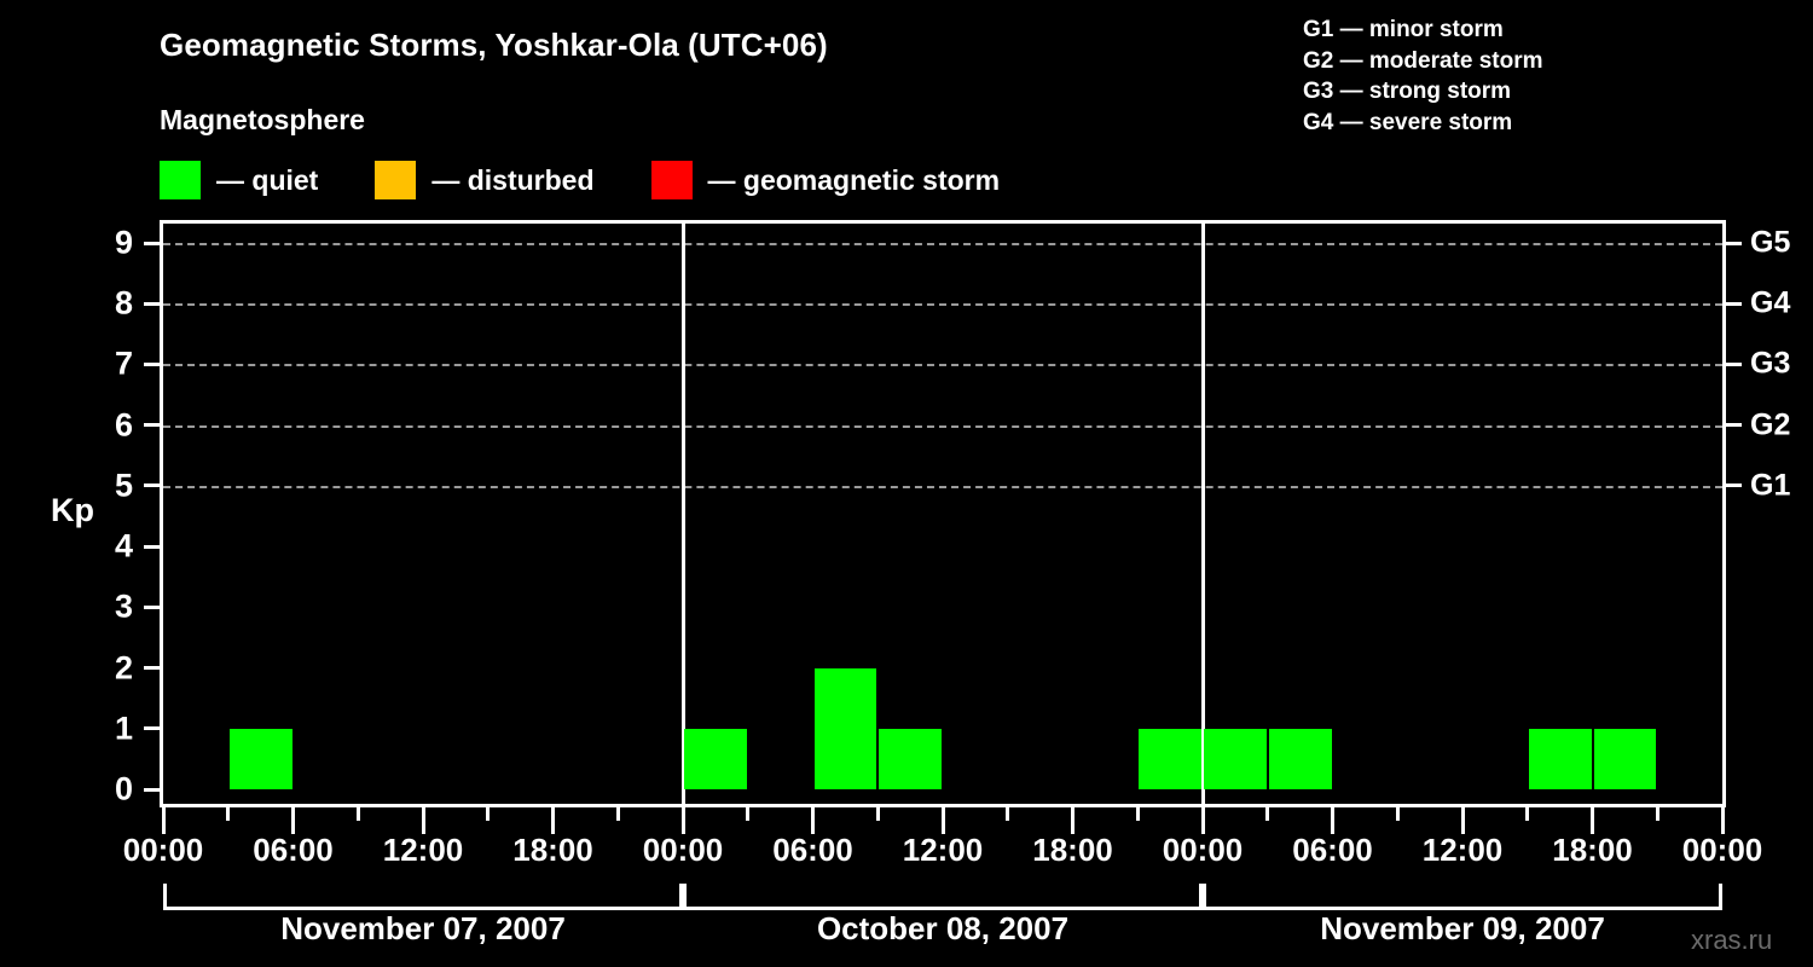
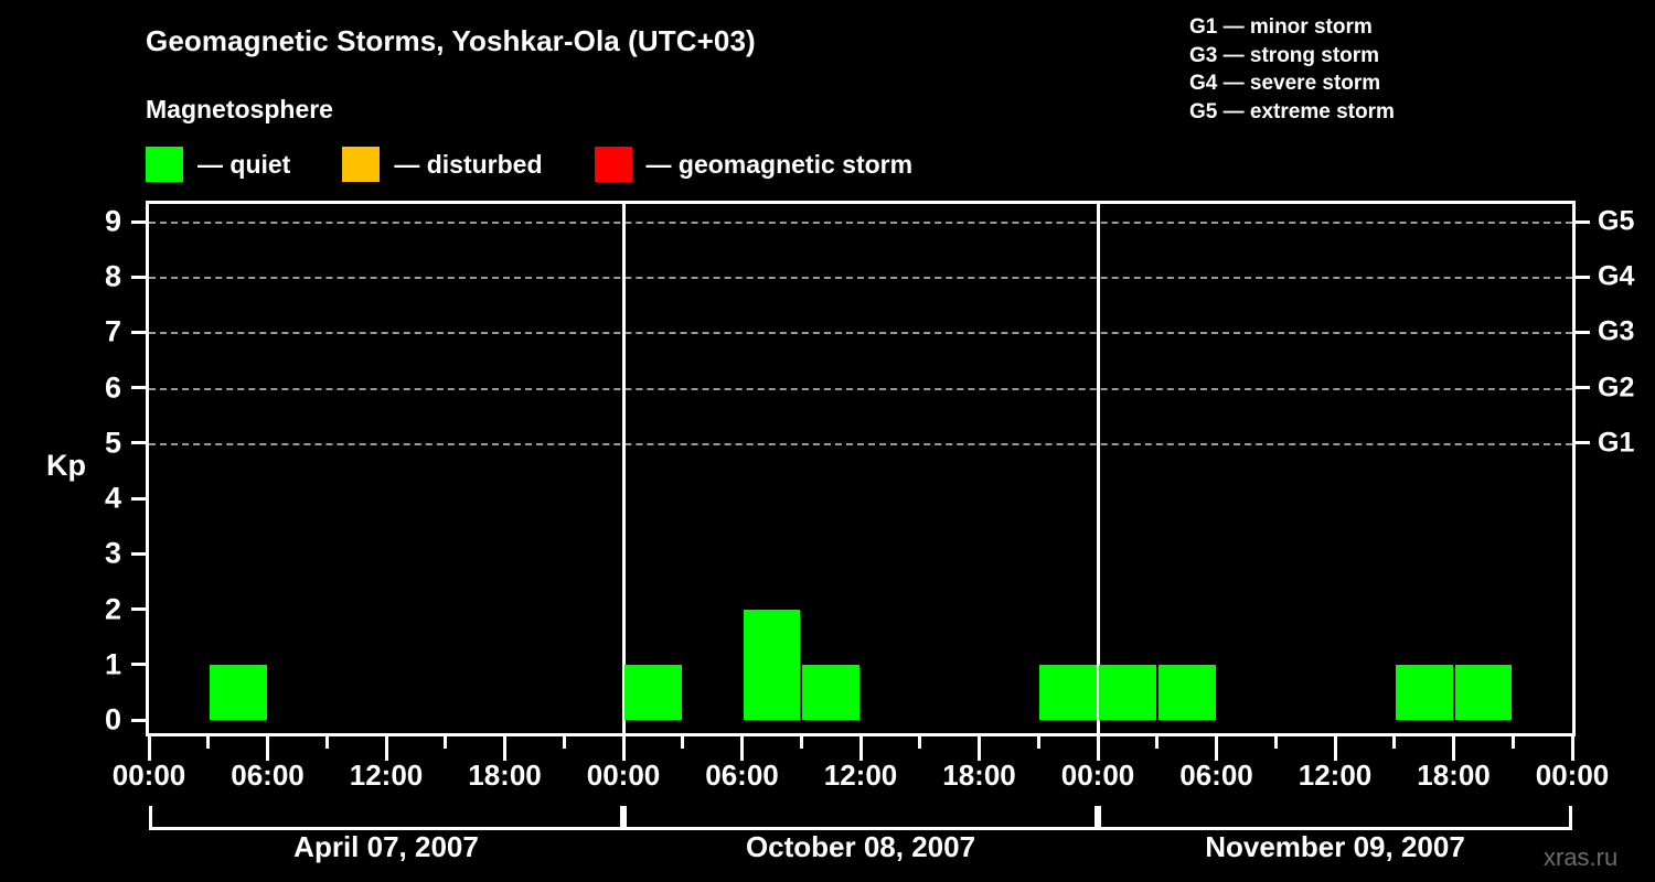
- Geomagnetic Storms, Yoshkar-Ola (UTC+06)
+ Geomagnetic Storms, Yoshkar-Ola (UTC+03)
  Magnetosphere
  — quiet
  — disturbed
  — geomagnetic storm
  G1 — minor storm
- G2 — moderate storm
  G3 — strong storm
  G4 — severe storm
+ G5 — extreme storm
  0
  1
  2
  3
  4
  5
  6
  7
  8
  9
  G1
  G2
  G3
  G4
  G5
  Kp
  00:00
  06:00
  12:00
  18:00
  00:00
  06:00
  12:00
  18:00
  00:00
  06:00
  12:00
  18:00
  00:00
- November 07, 2007
+ April 07, 2007
  October 08, 2007
  November 09, 2007
  xras.ru
